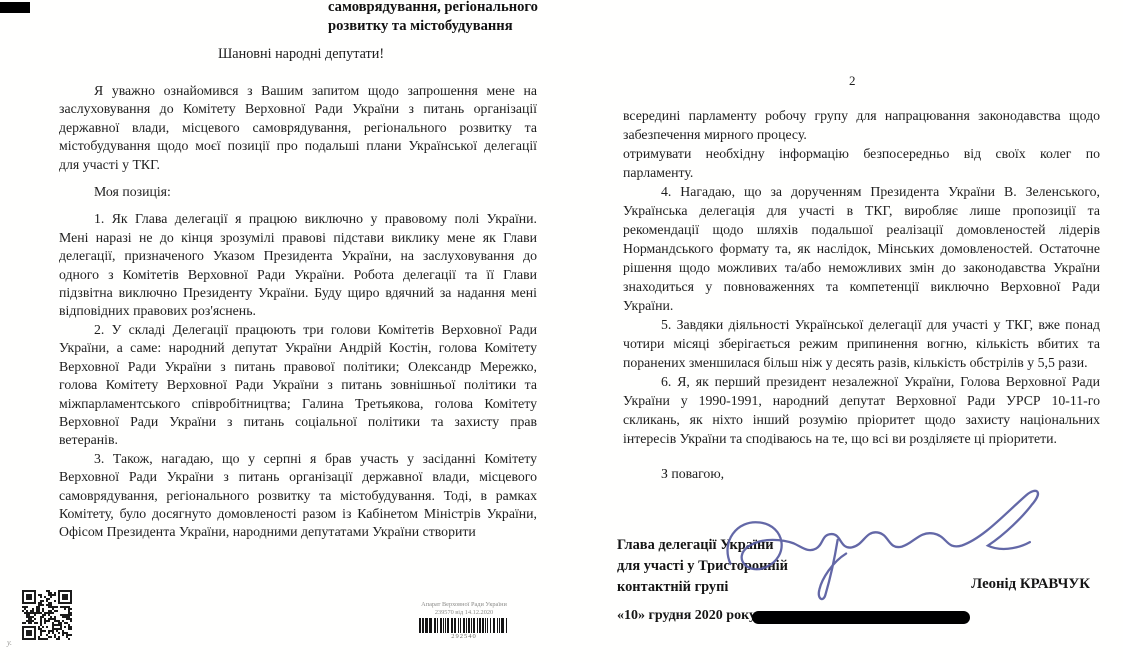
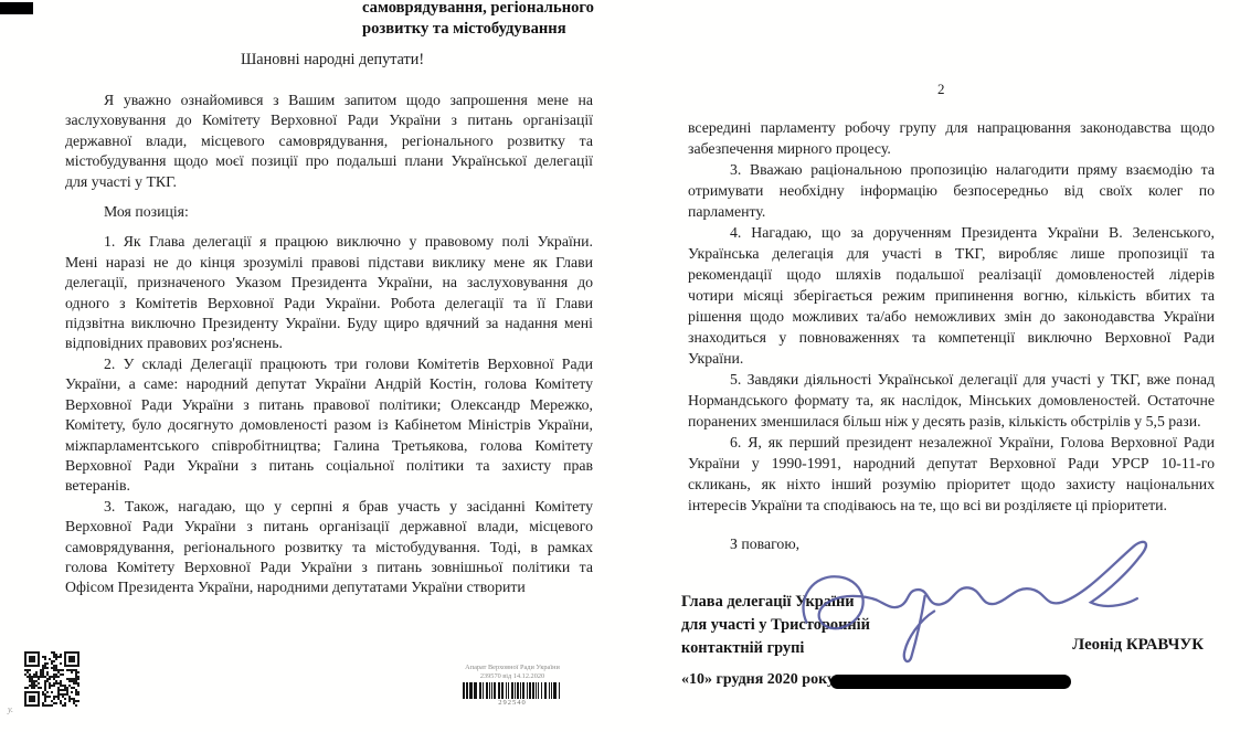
  самоврядування, регіонального
  розвитку та містобудування
  Шановні народні депутати!
  Я уважно ознайомився з Вашим запитом щодо запрошення мене на
  заслуховування до Комітету Верховної Ради України з питань організації
  державної влади, місцевого самоврядування, регіонального розвитку та
  містобудування щодо моєї позиції про подальші плани Української делегації
  для участі у ТКГ.
  Моя позиція:
  1. Як Глава делегації я працюю виключно у правовому полі України.
  Мені наразі не до кінця зрозумілі правові підстави виклику мене як Глави
  делегації, призначеного Указом Президента України, на заслуховування до
  одного з Комітетів Верховної Ради України. Робота делегації та її Глави
  підзвітна виключно Президенту України. Буду щиро вдячний за надання мені
  відповідних правових роз'яснень.
  2. У складі Делегації працюють три голови Комітетів Верховної Ради
  України, а саме: народний депутат України Андрій Костін, голова Комітету
  Верховної Ради України з питань правової політики; Олександр Мережко,
- голова Комітету Верховної Ради України з питань зовнішньої політики та
+ Комітету, було досягнуто домовленості разом із Кабінетом Міністрів України,
  міжпарламентського співробітництва; Галина Третьякова, голова Комітету
  Верховної Ради України з питань соціальної політики та захисту прав
  ветеранів.
  3. Також, нагадаю, що у серпні я брав участь у засіданні Комітету
  Верховної Ради України з питань організації державної влади, місцевого
  самоврядування, регіонального розвитку та містобудування. Тоді, в рамках
- Комітету, було досягнуто домовленості разом із Кабінетом Міністрів України,
+ голова Комітету Верховної Ради України з питань зовнішньої політики та
  Офісом Президента України, народними депутатами України створити
  у.
  2
  всередині парламенту робочу групу для напрацювання законодавства щодо
  забезпечення мирного процесу.
+ 3. Вважаю раціональною пропозицію налагодити пряму взаємодію та
  отримувати необхідну інформацію безпосередньо від своїх колег по
  парламенту.
  4. Нагадаю, що за дорученням Президента України В. Зеленського,
  Українська делегація для участі в ТКГ, виробляє лише пропозиції та
  рекомендації щодо шляхів подальшої реалізації домовленостей лідерів
- Нормандського формату та, як наслідок, Мінських домовленостей. Остаточне
+ чотири місяці зберігається режим припинення вогню, кількість вбитих та
  рішення щодо можливих та/або неможливих змін до законодавства України
  знаходиться у повноваженнях та компетенції виключно Верховної Ради
  України.
  5. Завдяки діяльності Української делегації для участі у ТКГ, вже понад
- чотири місяці зберігається режим припинення вогню, кількість вбитих та
+ Нормандського формату та, як наслідок, Мінських домовленостей. Остаточне
  поранених зменшилася більш ніж у десять разів, кількість обстрілів у 5,5 рази.
  6. Я, як перший президент незалежної України, Голова Верховної Ради
  України у 1990-1991, народний депутат Верховної Ради УРСР 10-11-го
  скликань, як ніхто інший розумію пріоритет щодо захисту національних
  інтересів України та сподіваюсь на те, що всі ви розділяєте ці пріоритети.
  З повагою,
  Глава делегації Укрїни
  для участі у Тристоонній
  контактній групі
  Леонід КРАВЧУК
  «10» грудня 2020 рок
